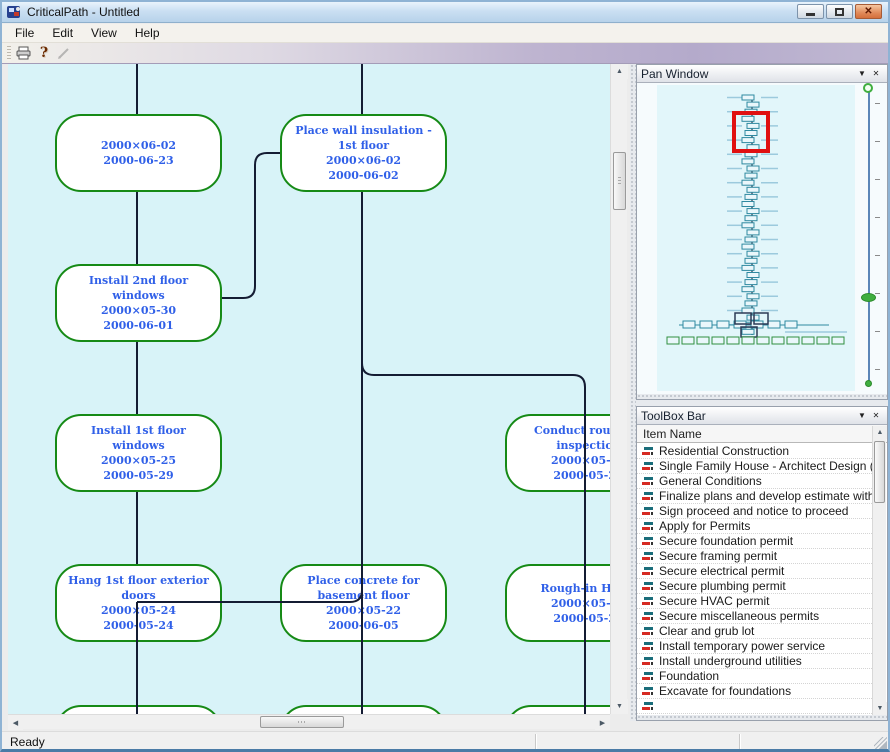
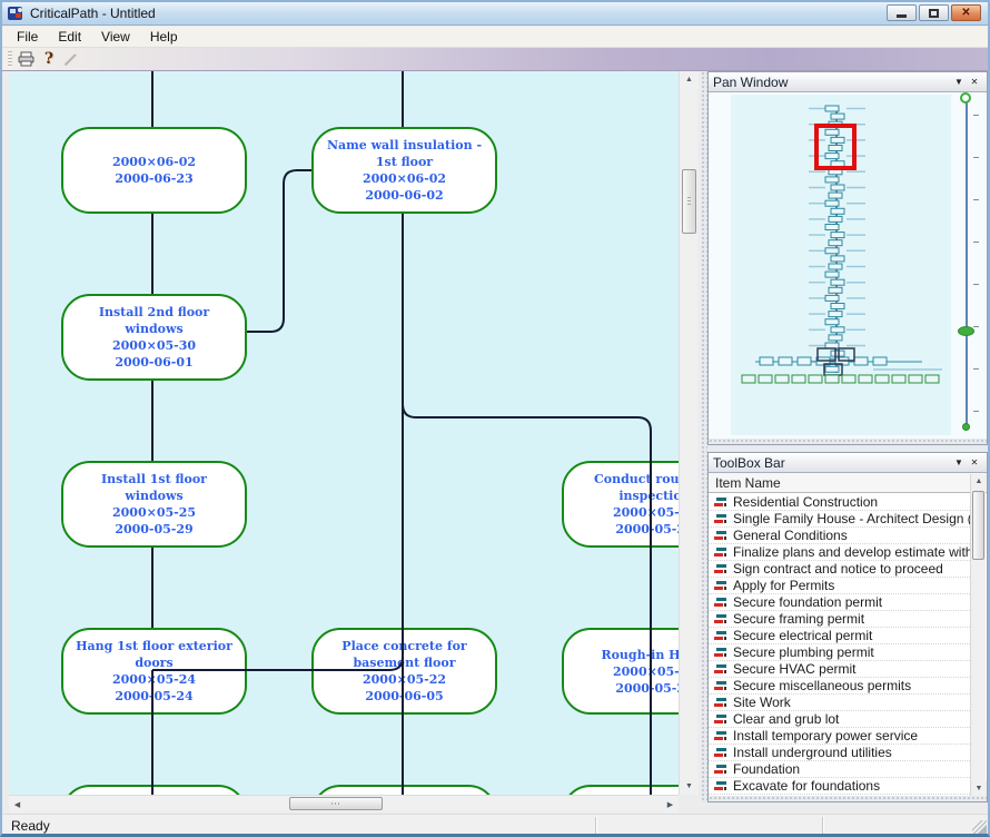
  CriticalPath - Untitled
  ✕
  File
  Edit
  View
  Help
  ?
  2000×06-02
  2000-06-23
- Place wall insulation - 1st floor
+ Name wall insulation - 1st floor
  2000×06-02
  2000-06-02
  Install 2nd floor windows
  2000×05-30
  2000-06-01
  Install 1st floor windows
  2000×05-25
  2000-05-29
  Conduct rou inspctio
  2000×05-
  2000-05-
  Hang 1st floor exterior doors
  200005-24
  200005-24
  Place cocrete for basemnt floor
  200005-22
  200006-05
  Rough-in H
  2000×05-
  2000-05-
  Pan Window
  ▼
  ✕
  ToolBox Bar
  ▼
  ✕
  Item Name
  Residential Construction
  Single Family House - Architect Design
  General Conditions
  Finalize plans and develop estimate wit
- Sign proceed and notice to proceed
+ Sign contract and notice to proceed
  Apply for Permits
  Secure foundation permit
  Secure framing permit
  Secure electrical permit
  Secure plumbing permit
  Secure HVAC permit
  Secure miscellaneous permits
+ Site Work
  Clear and grub lot
  Install temporary power service
  Install underground utilities
  Foundation
  Excavate for foundations
  Ready
